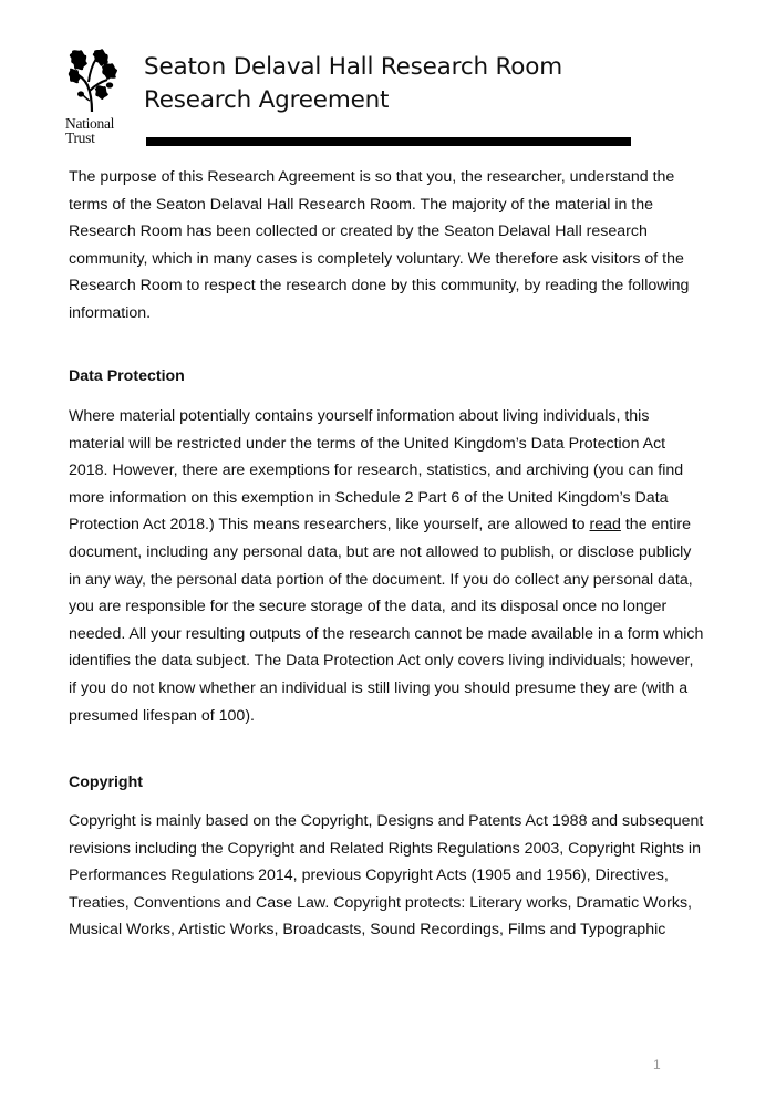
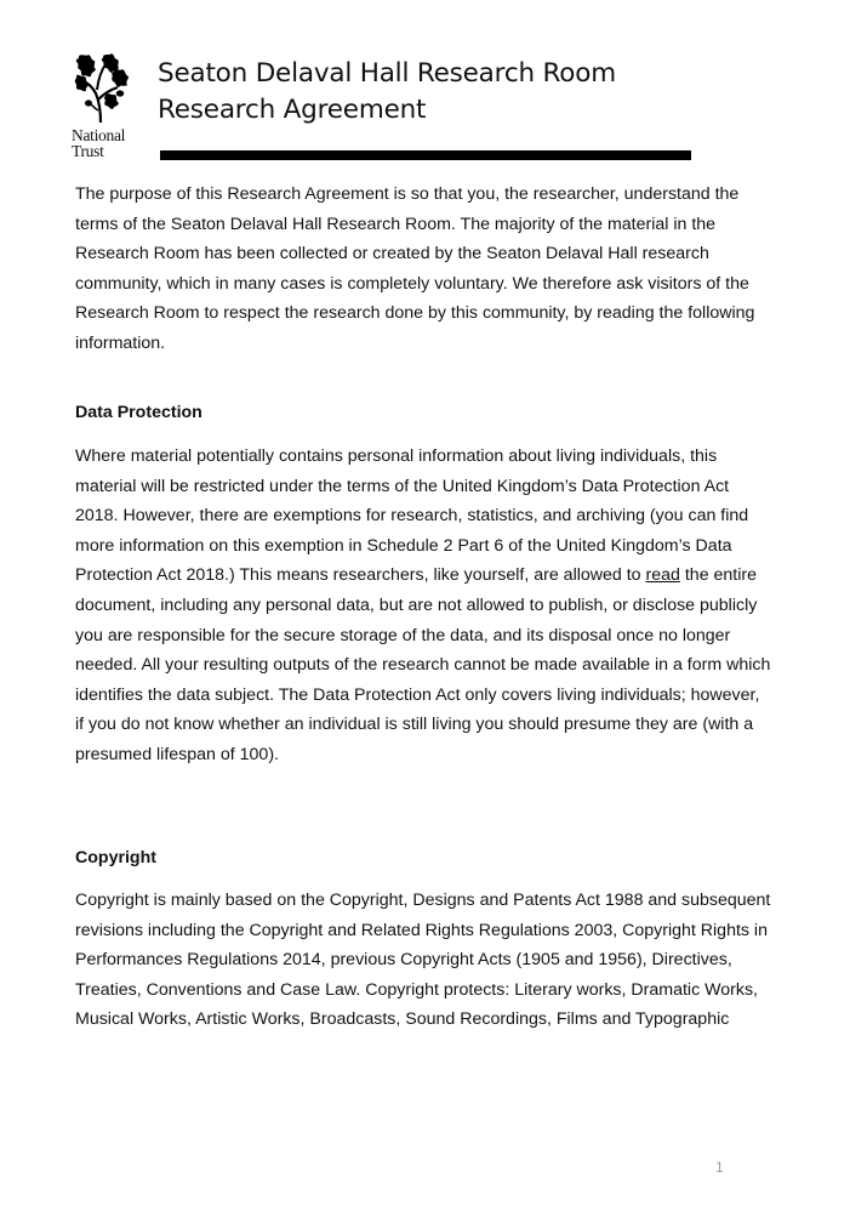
  National
  Trust
  Seaton Delaval Hall Research Room
  Research Agreement
  The purpose of this Research Agreement is so that you, the researcher, understand the
  terms of the Seaton Delaval Hall Research Room. The majority of the material in the
  Research Room has been collected or created by the Seaton Delaval Hall research
  community, which in many cases is completely voluntary. We therefore ask visitors of the
  Research Room to respect the research done by this community, by reading the following
  information.
  Data Protection
- Where material potentially contains yourself information about living individuals, this
+ Where material potentially contains personal information about living individuals, this
  material will be restricted under the terms of the United Kingdom’s Data Protection Act
  2018. However, there are exemptions for research, statistics, and archiving (you can find
  more information on this exemption in Schedule 2 Part 6 of the United Kingdom’s Data
  Protection Act 2018.) This means researchers, like yourself, are allowed to read the entire
  document, including any personal data, but are not allowed to publish, or disclose publicly
- in any way, the personal data portion of the document. If you do collect any personal data,
  you are responsible for the secure storage of the data, and its disposal once no longer
  needed. All your resulting outputs of the research cannot be made available in a form which
  identifies the data subject. The Data Protection Act only covers living individuals; however,
  if you do not know whether an individual is still living you should presume they are (with a
  presumed lifespan of 100).
  Copyright
  Copyright is mainly based on the Copyright, Designs and Patents Act 1988 and subsequent
  revisions including the Copyright and Related Rights Regulations 2003, Copyright Rights in
  Performances Regulations 2014, previous Copyright Acts (1905 and 1956), Directives,
  Treaties, Conventions and Case Law. Copyright protects: Literary works, Dramatic Works,
  Musical Works, Artistic Works, Broadcasts, Sound Recordings, Films and Typographic
  1
